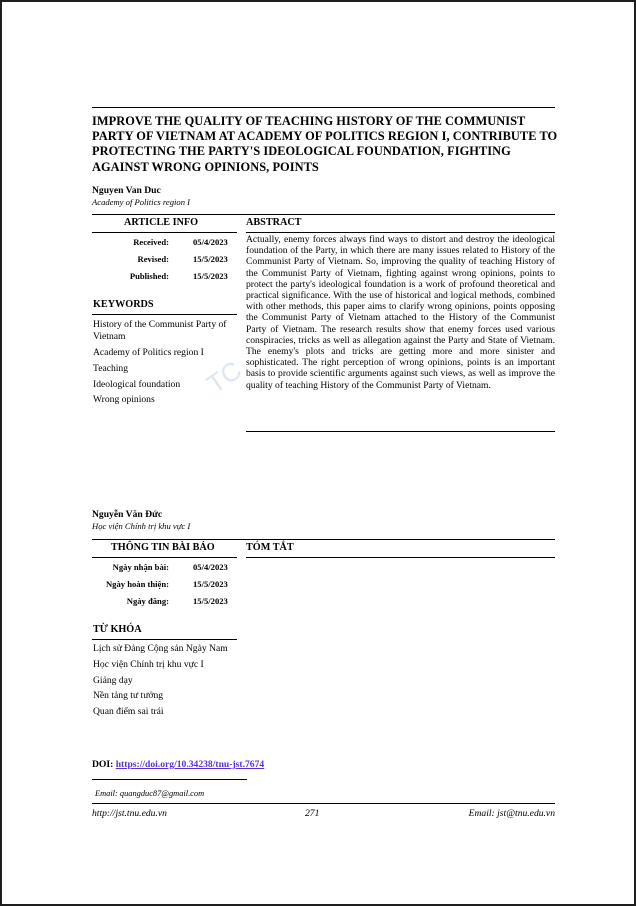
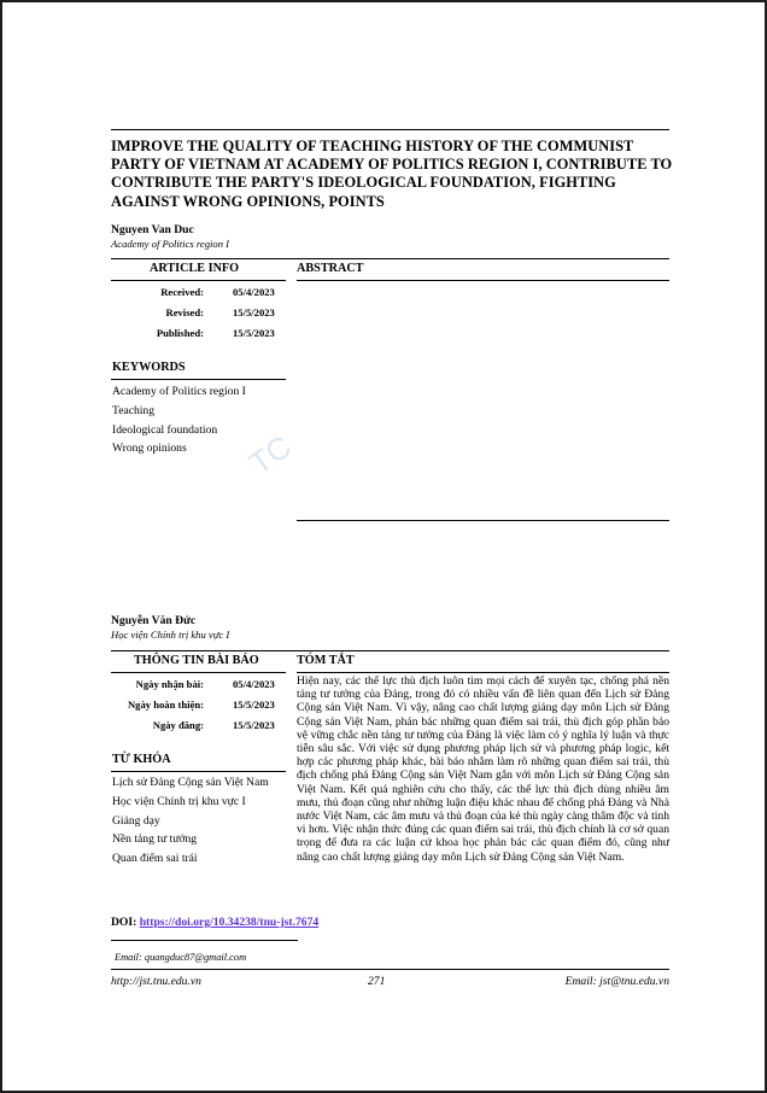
- IMPROVE THE QUALITY OF TEACHING HISTORY OF THE COMMUNIST PARTY OF VIETNAM AT ACADEMY OF POLITICS REGION I, CONTRIBUTE TO PROTECTING THE PARTY'S IDEOLOGICAL FOUNDATION, FIGHTING AGAINST WRONG OPINIONS, POINTS
+ IMPROVE THE QUALITY OF TEACHING HISTORY OF THE COMMUNIST PARTY OF VIETNAM AT ACADEMY OF POLITICS REGION I, CONTRIBUTE TO CONTRIBUTE THE PARTY'S IDEOLOGICAL FOUNDATION, FIGHTING AGAINST WRONG OPINIONS, POINTS
  Nguyen Van Duc
  Academy of Politics region I
  ARTICLE INFO
  ABSTRACT
  Received:
  05/4/2023
  Revised:
  15/5/2023
  Published:
  15/5/2023
  KEYWORDS
- History of the Communist Party of Vietnam
  Academy of Politics region I
  Teaching
  Ideological foundation
  Wrong opinions
- Actually, enemy forces always find ways to distort and destroy the ideological foundation of the Party, in which there are many issues related to History of the Communist Party of Vietnam. So, improving the quality of teaching History of the Communist Party of Vietnam, fighting against wrong opinions, points to protect the party's ideological foundation is a work of profound theoretical and practical significance. With the use of historical and logical methods, combined with other methods, this paper aims to clarify wrong opinions, points opposing the Communist Party of Vietnam attached to the History of the Communist Party of Vietnam. The research results show that enemy forces used various conspiracies, tricks as well as allegation against the Party and State of Vietnam. The enemy's plots and tricks are getting more and more sinister and sophisticated. The right perception of wrong opinions, points is an important basis to provide scientific arguments against such views, as well as improve the quality of teaching History of the Communist Party of Vietnam.
  Nguyễn Văn Đức
  Học viện Chính trị khu vực I
  THÔNG TIN BÀI BÁO
  TÓM TẮT
  Ngày nhận bài:
  05/4/2023
  Ngày hoàn thiện:
  15/5/2023
  Ngày đăng:
  15/5/2023
  TỪ KHÓA
- Lịch sử Đảng Cộng sản Ngày Nam
+ Lịch sử Đảng Cộng sản Việt Nam
  Học viện Chính trị khu vực I
  Giảng dạy
  Nền tảng tư tưởng
  Quan điểm sai trái
+ Hiện nay, các thế lực thù địch luôn tìm mọi cách để xuyên tạc, chống phá nền tảng tư tưởng của Đảng, trong đó có nhiều vấn đề liên quan đến Lịch sử Đảng Cộng sản Việt Nam. Vì vậy, nâng cao chất lượng giảng dạy môn Lịch sử Đảng Cộng sản Việt Nam, phản bác những quan điểm sai trái, thù địch góp phần bảo vệ vững chắc nền tảng tư tưởng của Đảng là việc làm có ý nghĩa lý luận và thực tiễn sâu sắc. Với việc sử dụng phương pháp lịch sử và phương pháp logic, kết hợp các phương pháp khác, bài báo nhằm làm rõ những quan điểm sai trái, thù địch chống phá Đảng Cộng sản Việt Nam gắn với môn Lịch sử Đảng Cộng sản Việt Nam. Kết quả nghiên cứu cho thấy, các thế lực thù địch dùng nhiều âm mưu, thủ đoạn cũng như những luận điệu khác nhau để chống phá Đảng và Nhà nước Việt Nam, các âm mưu và thủ đoạn của kẻ thù ngày càng thâm độc và tinh vi hơn. Việc nhận thức đúng các quan điểm sai trái, thù địch chính là cơ sở quan trọng để đưa ra các luận cứ khoa học phản bác các quan điểm đó, cũng như nâng cao chất lượng giảng dạy môn Lịch sử Đảng Cộng sản Việt Nam.
  DOI: https://doi.org/10.34238/tnu-jst.7674
  Email: quangduc87@gmail.com
  http://jst.tnu.edu.vn
  271
  Email: jst@tnu.edu.vn
